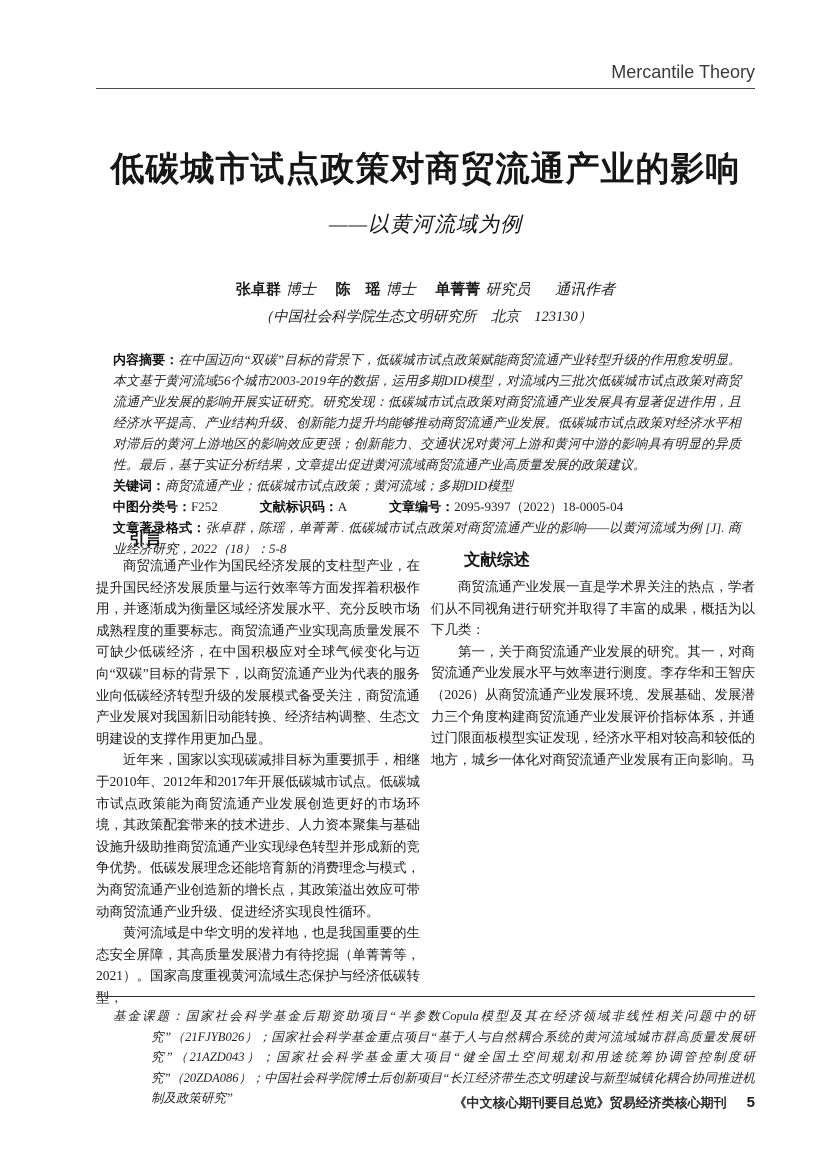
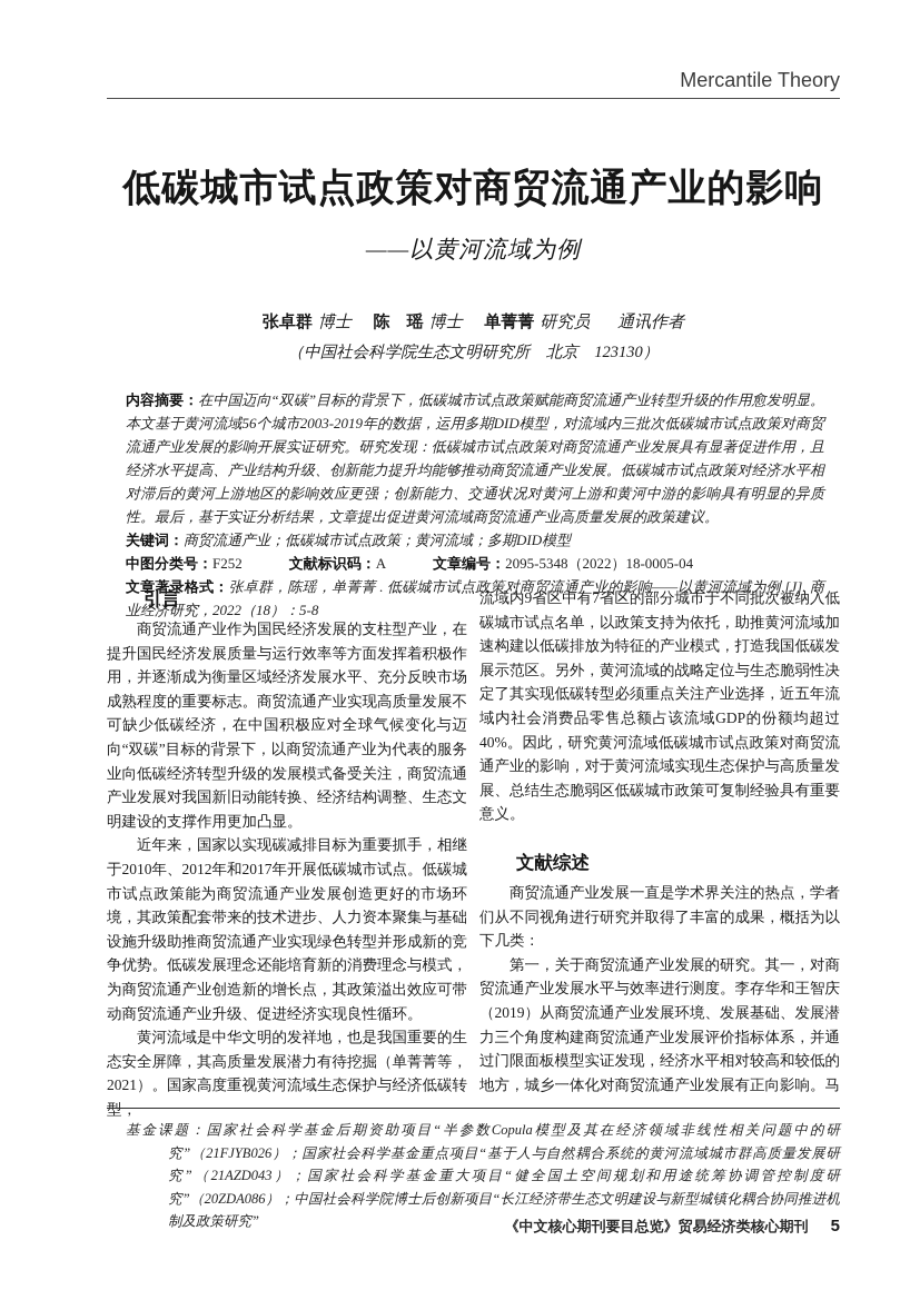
  Mercantile Theory
  低碳城市试点政策对商贸流通产业的影响
  ——以黄河流域为例
  张卓群 博士 陈 瑶 博士 单菁菁 研究员 通讯作者
  （中国社会科学院生态文明研究所 北京 123130）
  内容摘要：在中国迈向“双碳”目标的背景下，低碳城市试点政策赋能商贸流通产业转型升级的作用愈发明显。本文基于黄河流域56个城市2003-2019年的数据，运用多期DID模型，对流域内三批次低碳城市试点政策对商贸流通产业发展的影响开展实证研究。研究发现：低碳城市试点政策对商贸流通产业发展具有显著促进作用，且经济水平提高、产业结构升级、创新能力提升均能够推动商贸流通产业发展。低碳城市试点政策对经济水平相对滞后的黄河上游地区的影响效应更强；创新能力、交通状况对黄河上游和黄河中游的影响具有明显的异质性。最后，基于实证分析结果，文章提出促进黄河流域商贸流通产业高质量发展的政策建议。
  关键词：商贸流通产业；低碳城市试点政策；黄河流域；多期DID模型
  中图分类号：F252
  文献标识码：A
- 文章编号：2095-9397（2022）18-0005-04
+ 文章编号：2095-5348（2022）18-0005-04
  文章著录格式：张卓群，陈瑶，单菁菁 . 低碳城市试点政策对商贸流通产业的影响——以黄河流域为例 [J]. 商业经济研究，2022（18）：5-8
  引言
  商贸流通产业作为国民经济发展的支柱型产业，在提升国民经济发展质量与运行效率等方面发挥着积极作用，并逐渐成为衡量区域经济发展水平、充分反映市场成熟程度的重要标志。商贸流通产业实现高质量发展不可缺少低碳经济，在中国积极应对全球气候变化与迈向“双碳”目标的背景下，以商贸流通产业为代表的服务业向低碳经济转型升级的发展模式备受关注，商贸流通产业发展对我国新旧动能转换、经济结构调整、生态文明建设的支撑作用更加凸显。
  近年来，国家以实现碳减排目标为重要抓手，相继于2010年、2012年和2017年开展低碳城市试点。低碳城市试点政策能为商贸流通产业发展创造更好的市场环境，其政策配套带来的技术进步、人力资本聚集与基础设施升级助推商贸流通产业实现绿色转型并形成新的竞争优势。低碳发展理念还能培育新的消费理念与模式，为商贸流通产业创造新的增长点，其政策溢出效应可带动商贸流通产业升级、促进经济实现良性循环。
  黄河流域是中华文明的发祥地，也是我国重要的生态安全屏障，其高质量发展潜力有待挖掘（单菁菁等，2021）。国家高度重视黄河流域生态保护与经济低碳转型，
+ 流域内9省区中有7省区的部分城市于不同批次被纳入低碳城市试点名单，以政策支持为依托，助推黄河流域加速构建以低碳排放为特征的产业模式，打造我国低碳发展示范区。另外，黄河流域的战略定位与生态脆弱性决定了其实现低碳转型必须重点关注产业选择，近五年流域内社会消费品零售总额占该流域GDP的份额均超过40%。因此，研究黄河流域低碳城市试点政策对商贸流通产业的影响，对于黄河流域实现生态保护与高质量发展、总结生态脆弱区低碳城市政策可复制经验具有重要意义。
  文献综述
  商贸流通产业发展一直是学术界关注的热点，学者们从不同视角进行研究并取得了丰富的成果，概括为以下几类：
- 第一，关于商贸流通产业发展的研究。其一，对商贸流通产业发展水平与效率进行测度。李存华和王智庆（2026）从商贸流通产业发展环境、发展基础、发展潜力三个角度构建商贸流通产业发展评价指标体系，并通过门限面板模型实证发现，经济水平相对较高和较低的地方，城乡一体化对商贸流通产业发展有正向影响。马
+ 第一，关于商贸流通产业发展的研究。其一，对商贸流通产业发展水平与效率进行测度。李存华和王智庆（2019）从商贸流通产业发展环境、发展基础、发展潜力三个角度构建商贸流通产业发展评价指标体系，并通过门限面板模型实证发现，经济水平相对较高和较低的地方，城乡一体化对商贸流通产业发展有正向影响。马
  基金课题：国家社会科学基金后期资助项目“半参数Copula模型及其在经济领域非线性相关问题中的研究”（21FJYB026）；国家社会科学基金重点项目“基于人与自然耦合系统的黄河流域城市群高质量发展研究”（21AZD043）；国家社会科学基金重大项目“健全国土空间规划和用途统筹协调管控制度研究”（20ZDA086）；中国社会科学院博士后创新项目“长江经济带生态文明建设与新型城镇化耦合协同推进机制及政策研究”
  《中文核心期刊要目总览》贸易经济类核心期刊 5
